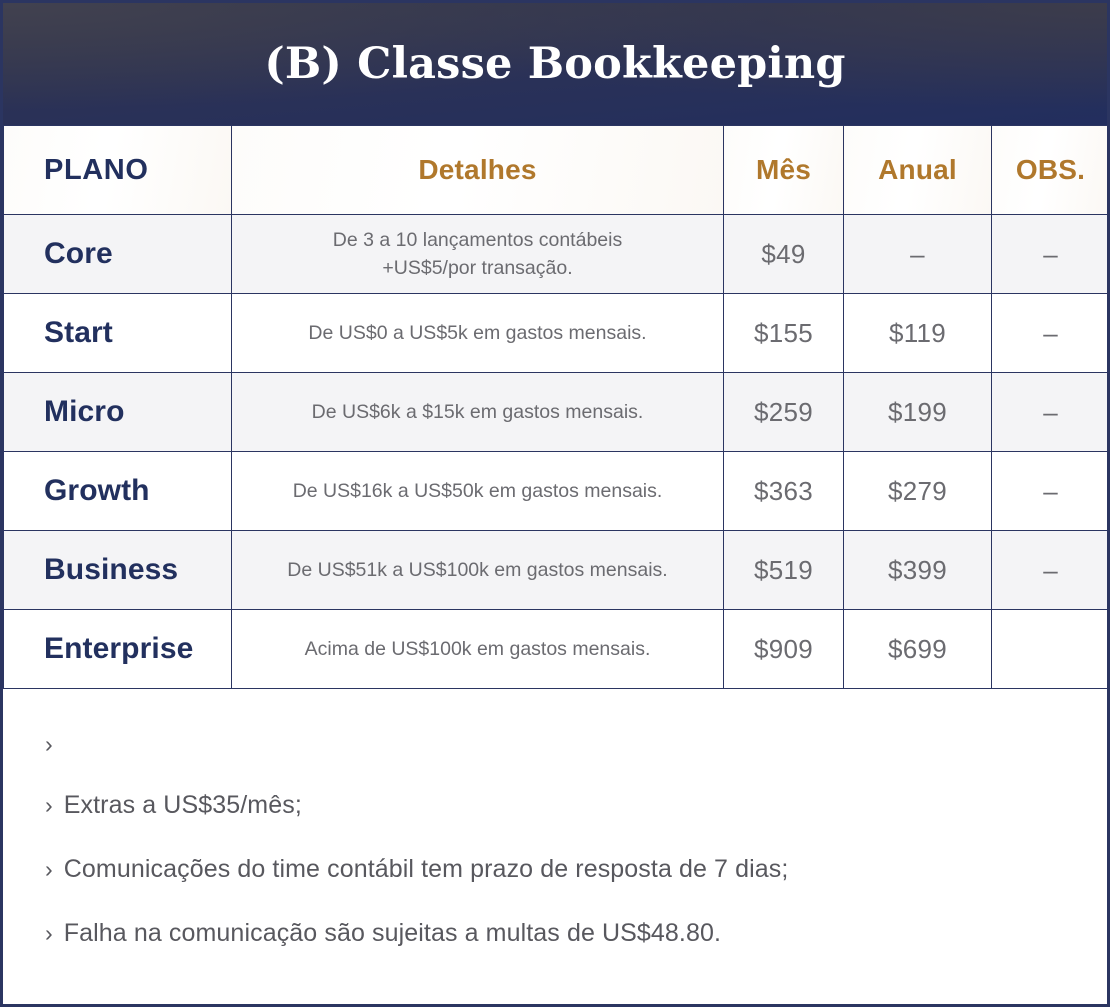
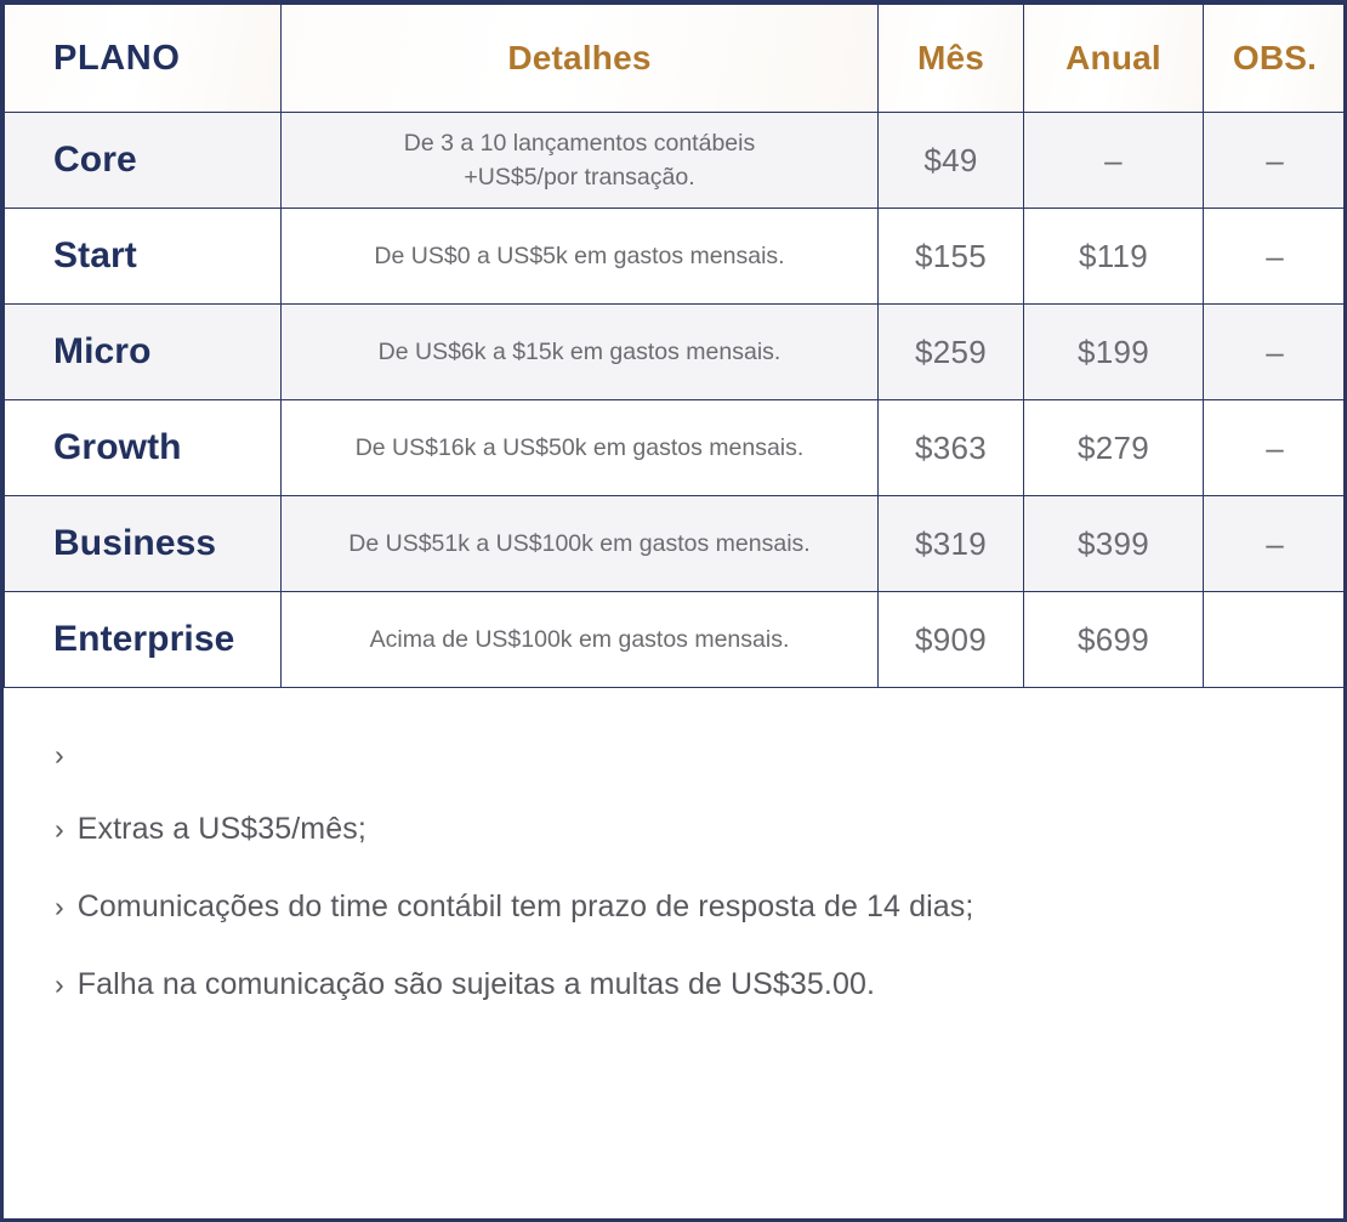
- (B) Classe Bookkeeping
  PLANO	Detalhes	Mês	Anual	OBS.
  Core	De 3 a 10 lançamentos contábeis +US$5/por transação.	$49	–	–
  Start	De US$0 a US$5k em gastos mensais.	$155	$119	–
  Micro	De US$6k a $15k em gastos mensais.	$259	$199	–
  Growth	De US$16k a US$50k em gastos mensais.	$363	$279	–
- Business	De US$51k a US$100k em gastos mensais.	$519	$399	–
+ Business	De US$51k a US$100k em gastos mensais.	$319	$399	–
  Enterprise	Acima de US$100k em gastos mensais.	$909	$699
  ›
  ›
  Extras a US$35/mês;
  ›
- Comunicações do time contábil tem prazo de resposta de 7 dias;
+ Comunicações do time contábil tem prazo de resposta de 14 dias;
  ›
- Falha na comunicação são sujeitas a multas de US$48.80.
+ Falha na comunicação são sujeitas a multas de US$35.00.
